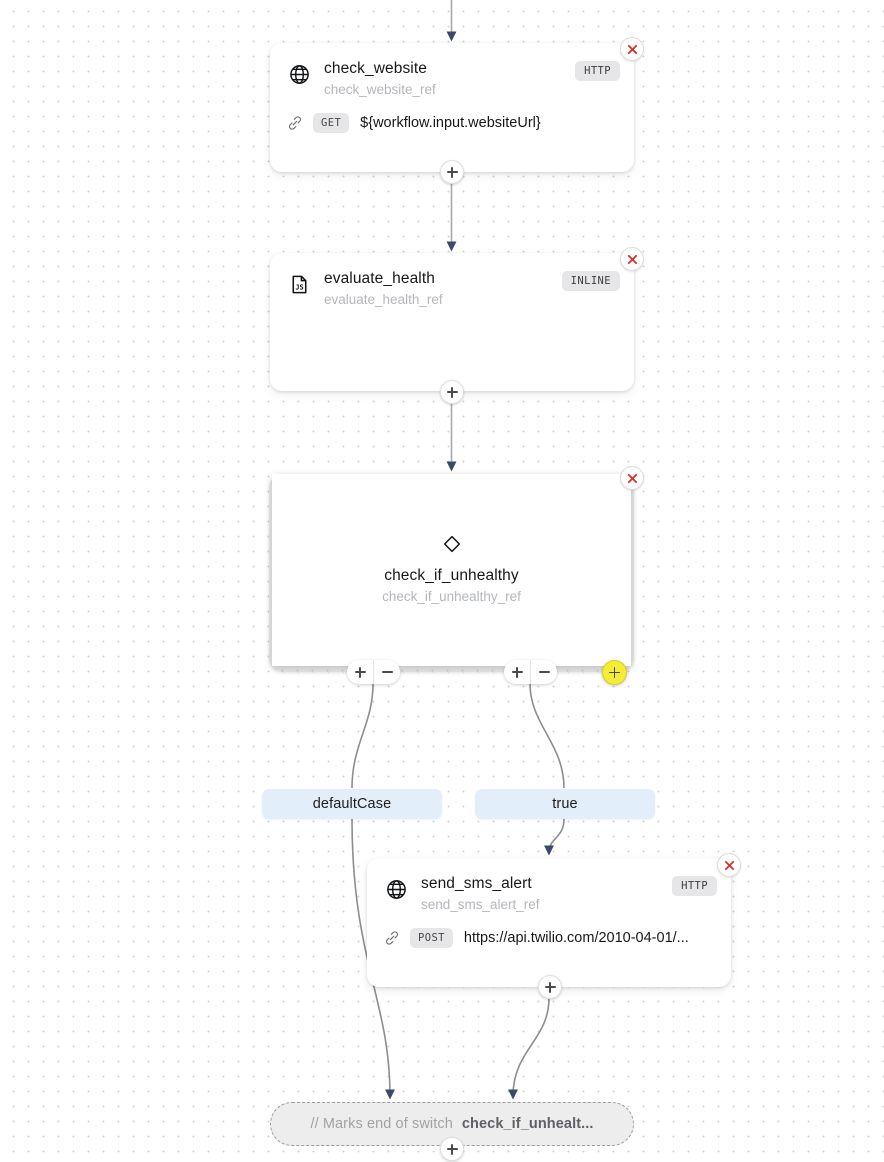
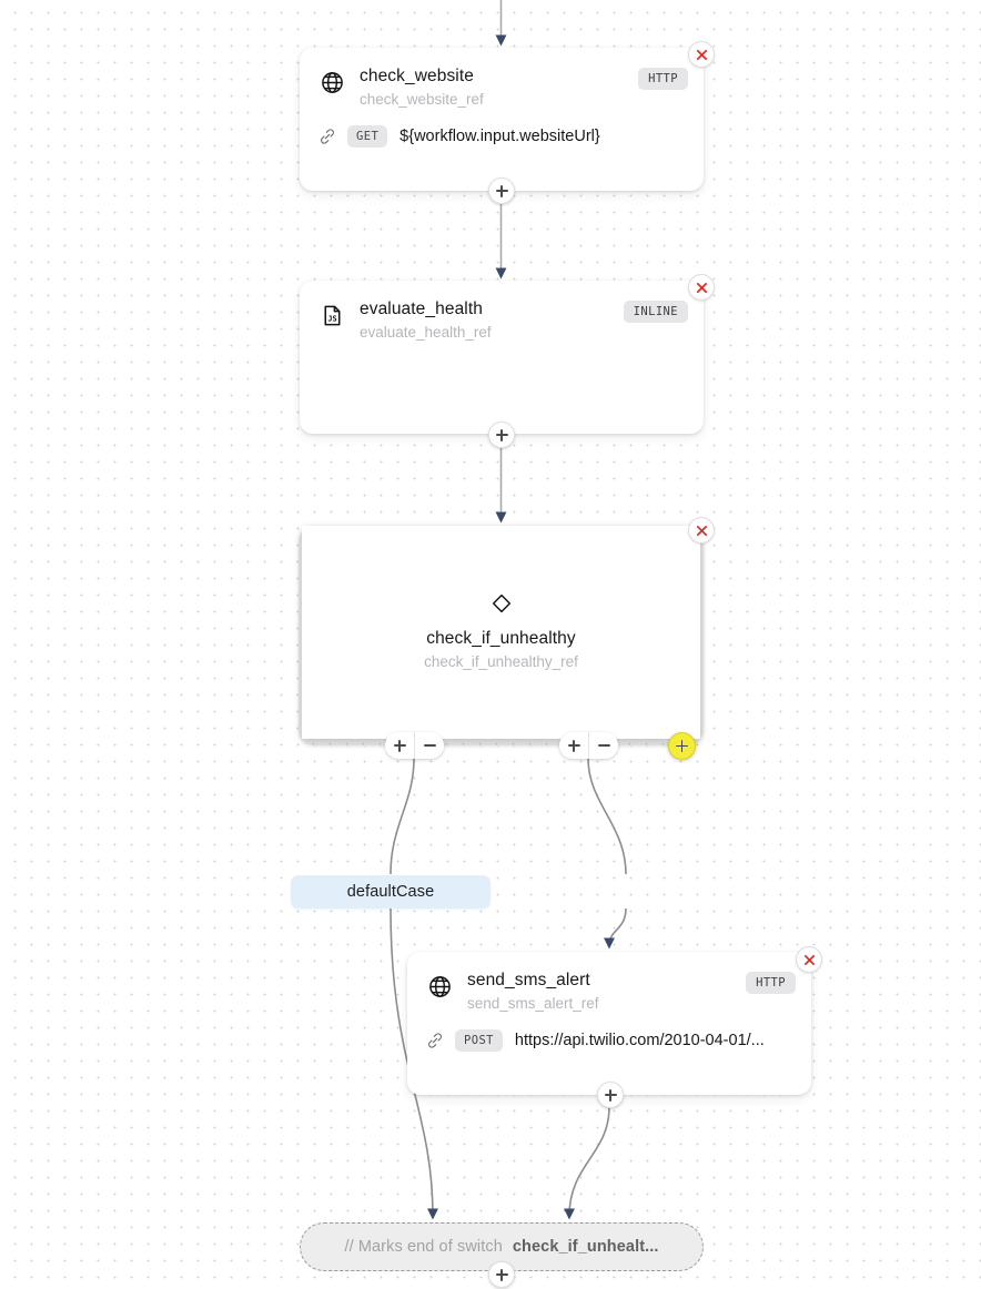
  check_website
  check_website_ref
  HTTP
  GET
  ${workflow.input.websiteUrl}
  JS
  evaluate_health
  evaluate_health_ref
  INLINE
  check_if_unhealthy
  check_if_unhealthy_ref
  defaultCase
- true
  send_sms_alert
  send_sms_alert_ref
  HTTP
  POST
  https://api.twilio.com/2010-04-01/...
  // Marks end of switch
  check_if_unhealt...
